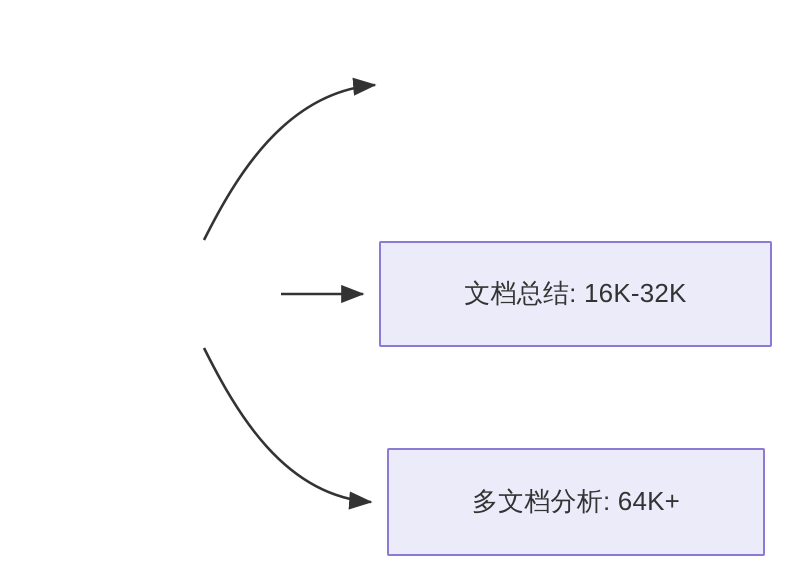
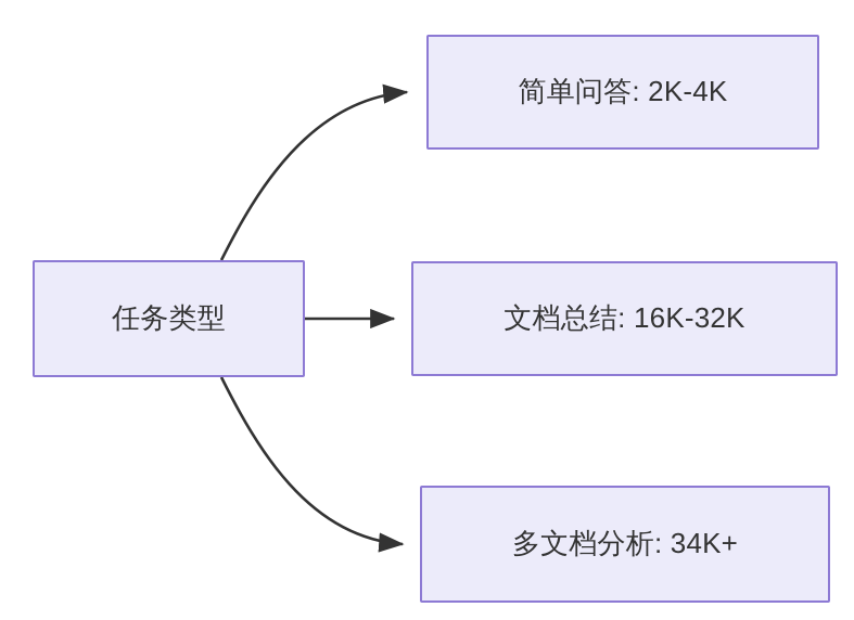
+ 任务类型
+ 简单问答: 2K-4K
  文档总结: 16K-32K
- 多文档分析: 64K+
+ 多文档分析: 34K+
